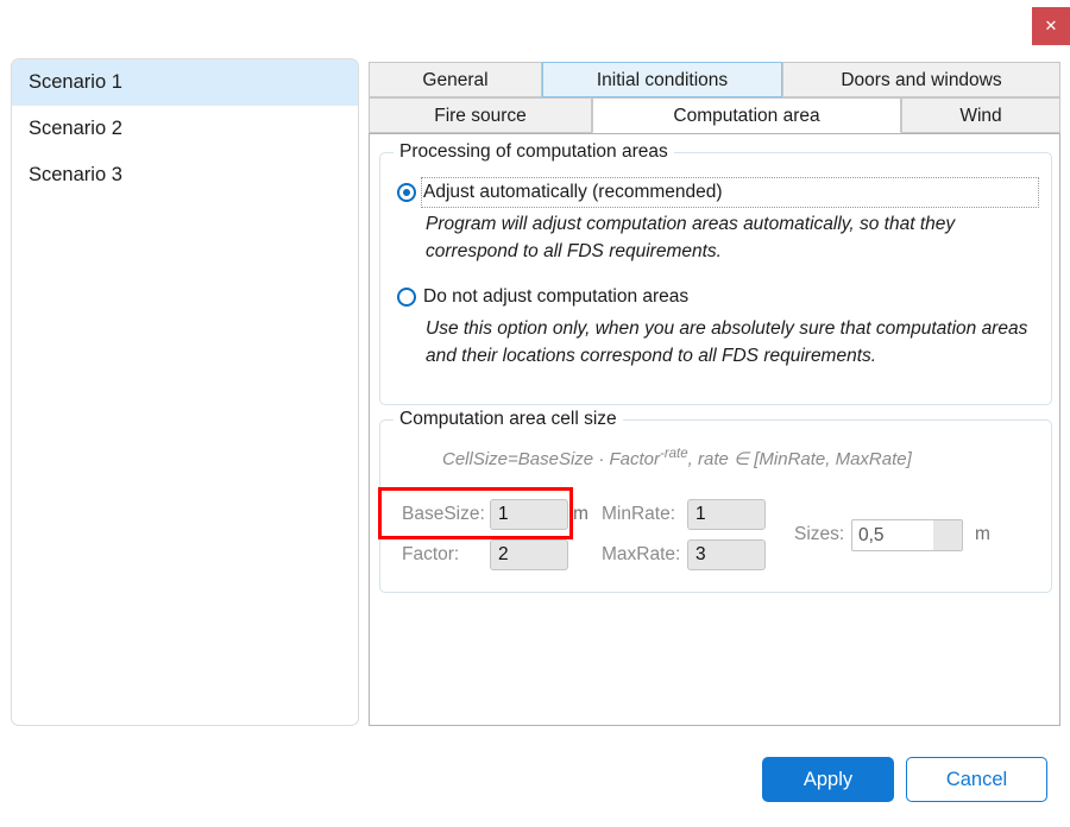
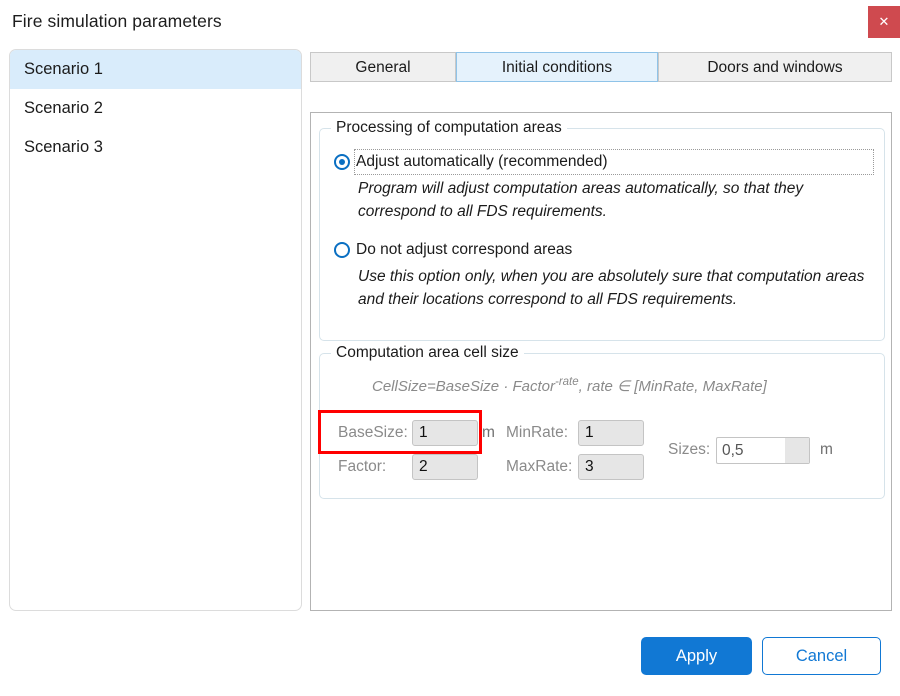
+ Fire simulation parameters
  ✕
  Scenario 1
  Scenario 2
  Scenario 3
  General
  Initial conditions
  Doors and windows
- Fire source
- Computation area
- Wind
  Processing of computation areas
  Adjust automatically (recommended)
  Program will adjust computation areas automatically, so that they correspond to all FDS requirements.
- Do not adjust computation areas
+ Do not adjust correspond areas
  Use this option only, when you are absolutely sure that computation areas and their locations correspond to all FDS requirements.
  Computation area cell size
  CellSize=BaseSize · Factor-rate, rate ∈ [MinRate, MaxRate]
  BaseSize:
  1
  m
  Factor:
  2
  MinRate:
  1
  MaxRate:
  3
  Sizes:
  0,5
  m
  Apply
  Cancel
